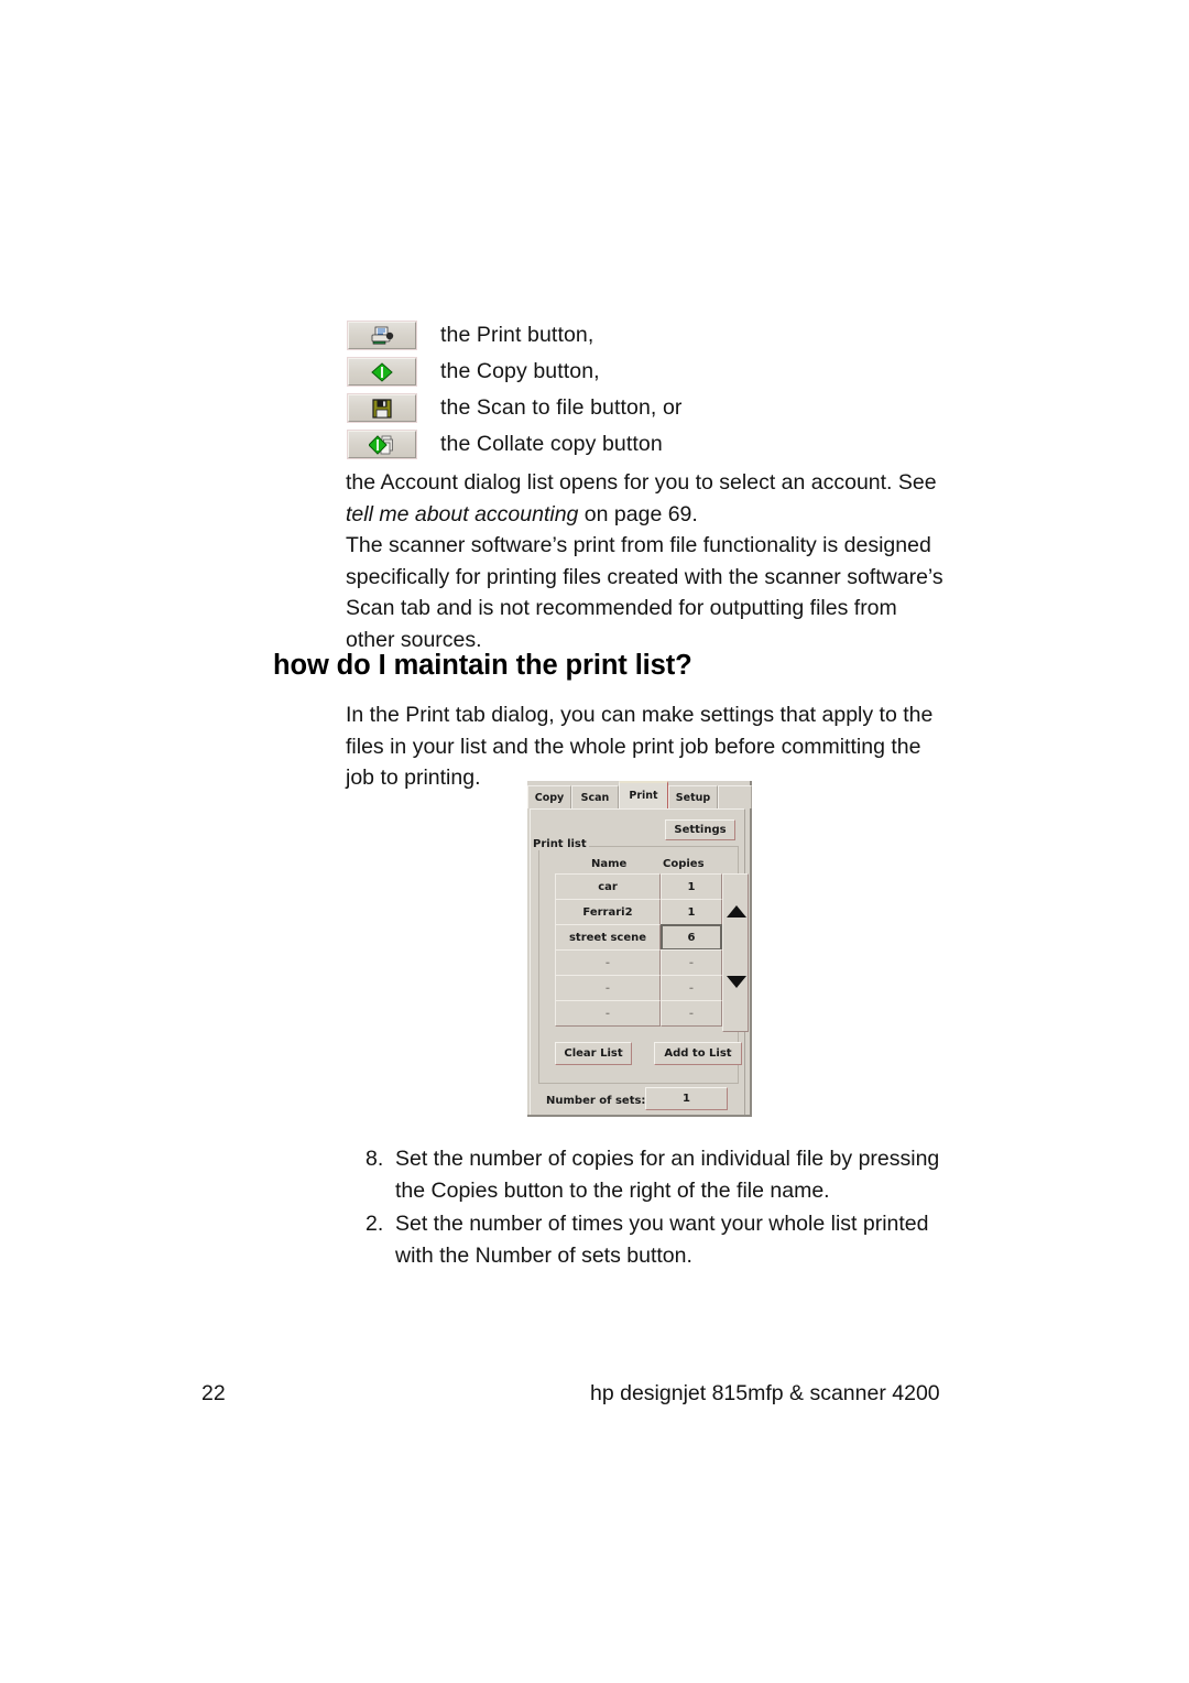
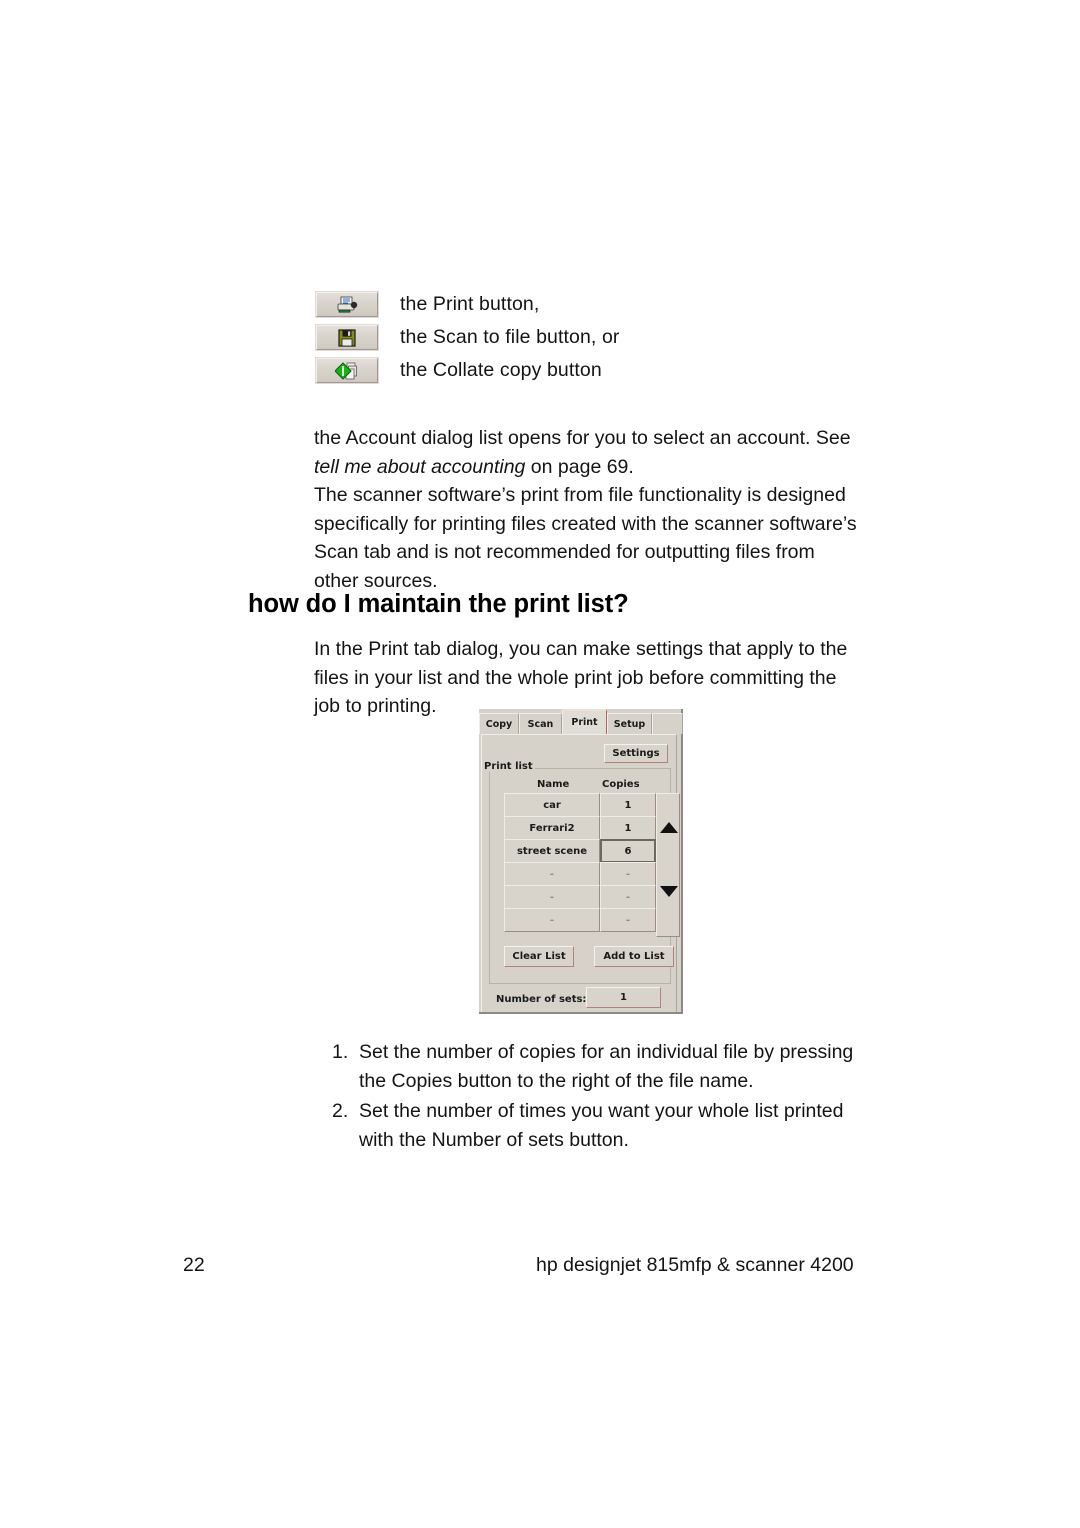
  the Print button,
- the Copy button,
  the Scan to file button, or
  the Collate copy button
  the Account dialog list opens for you to select an account. See tell me about accounting on page 69.
  The scanner software’s print from file functionality is designed specifically for printing files created with the scanner software’s Scan tab and is not recommended for outputting files from other sources.
  how do I maintain the print list?
  In the Print tab dialog, you can make settings that apply to the files in your list and the whole print job before committing the job to printing.
  Copy
  Scan
  Print
  Setup
  Settings
  Name
  Copies
  car
  1
  Ferrari2
  1
  street scene
  6
  -
  -
  -
  -
  -
  -
  Clear List
  Add to List
  Number of sets:
  1
  Print list
- 8.
+ 1.
  Set the number of copies for an individual file by pressing the Copies button to the right of the file name.
  2.
  Set the number of times you want your whole list printed with the Number of sets button.
  22
  hp designjet 815mfp & scanner 4200
